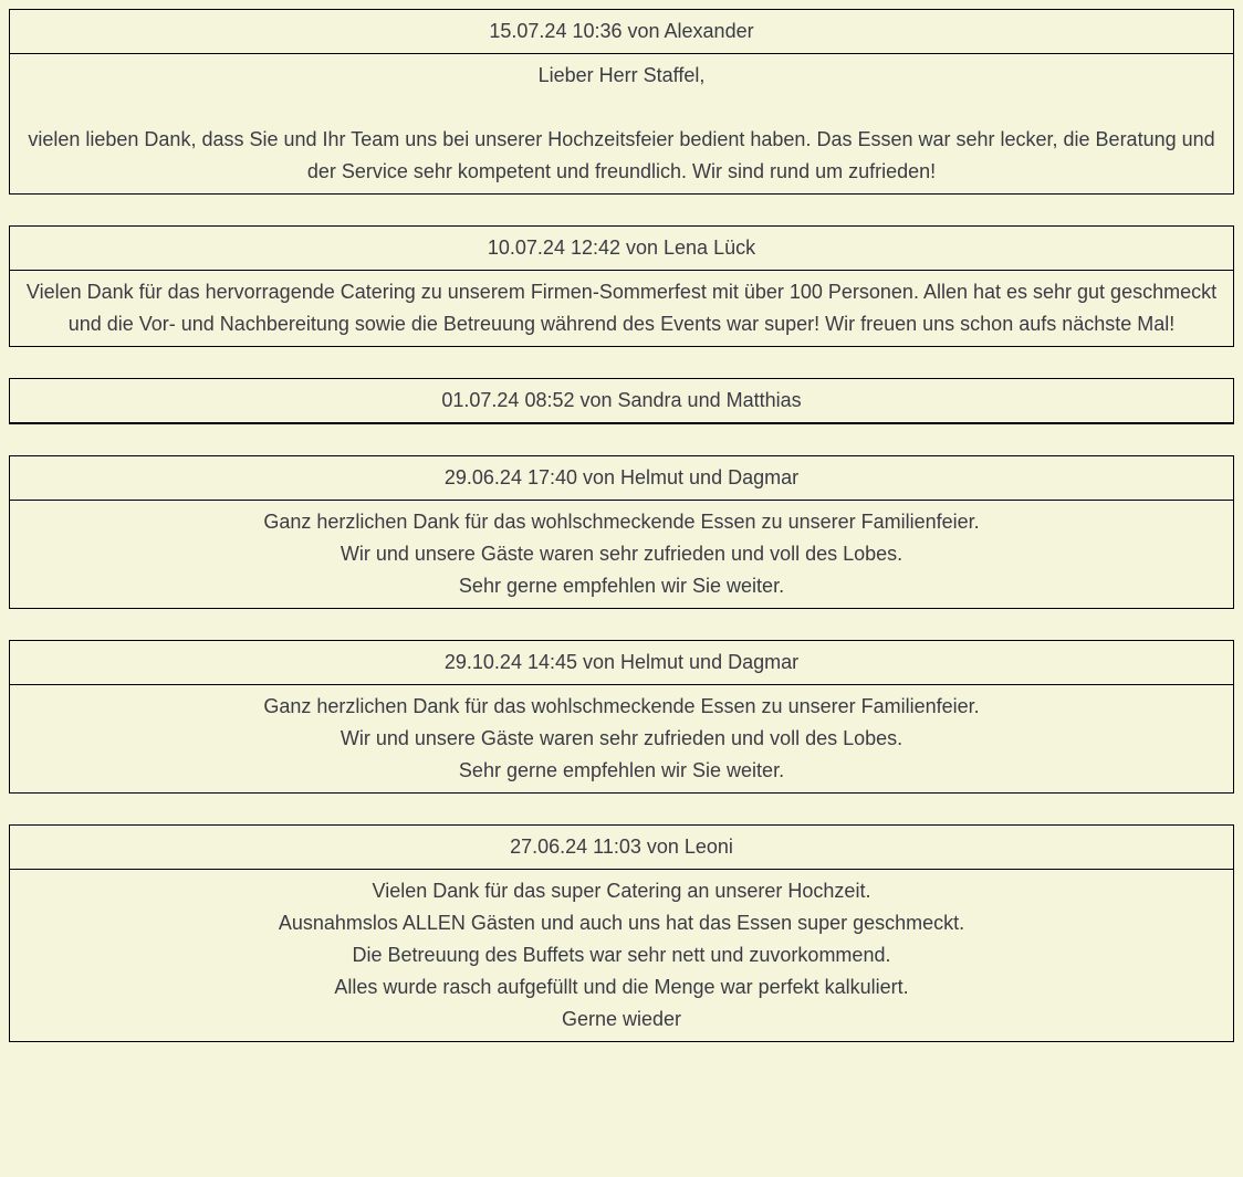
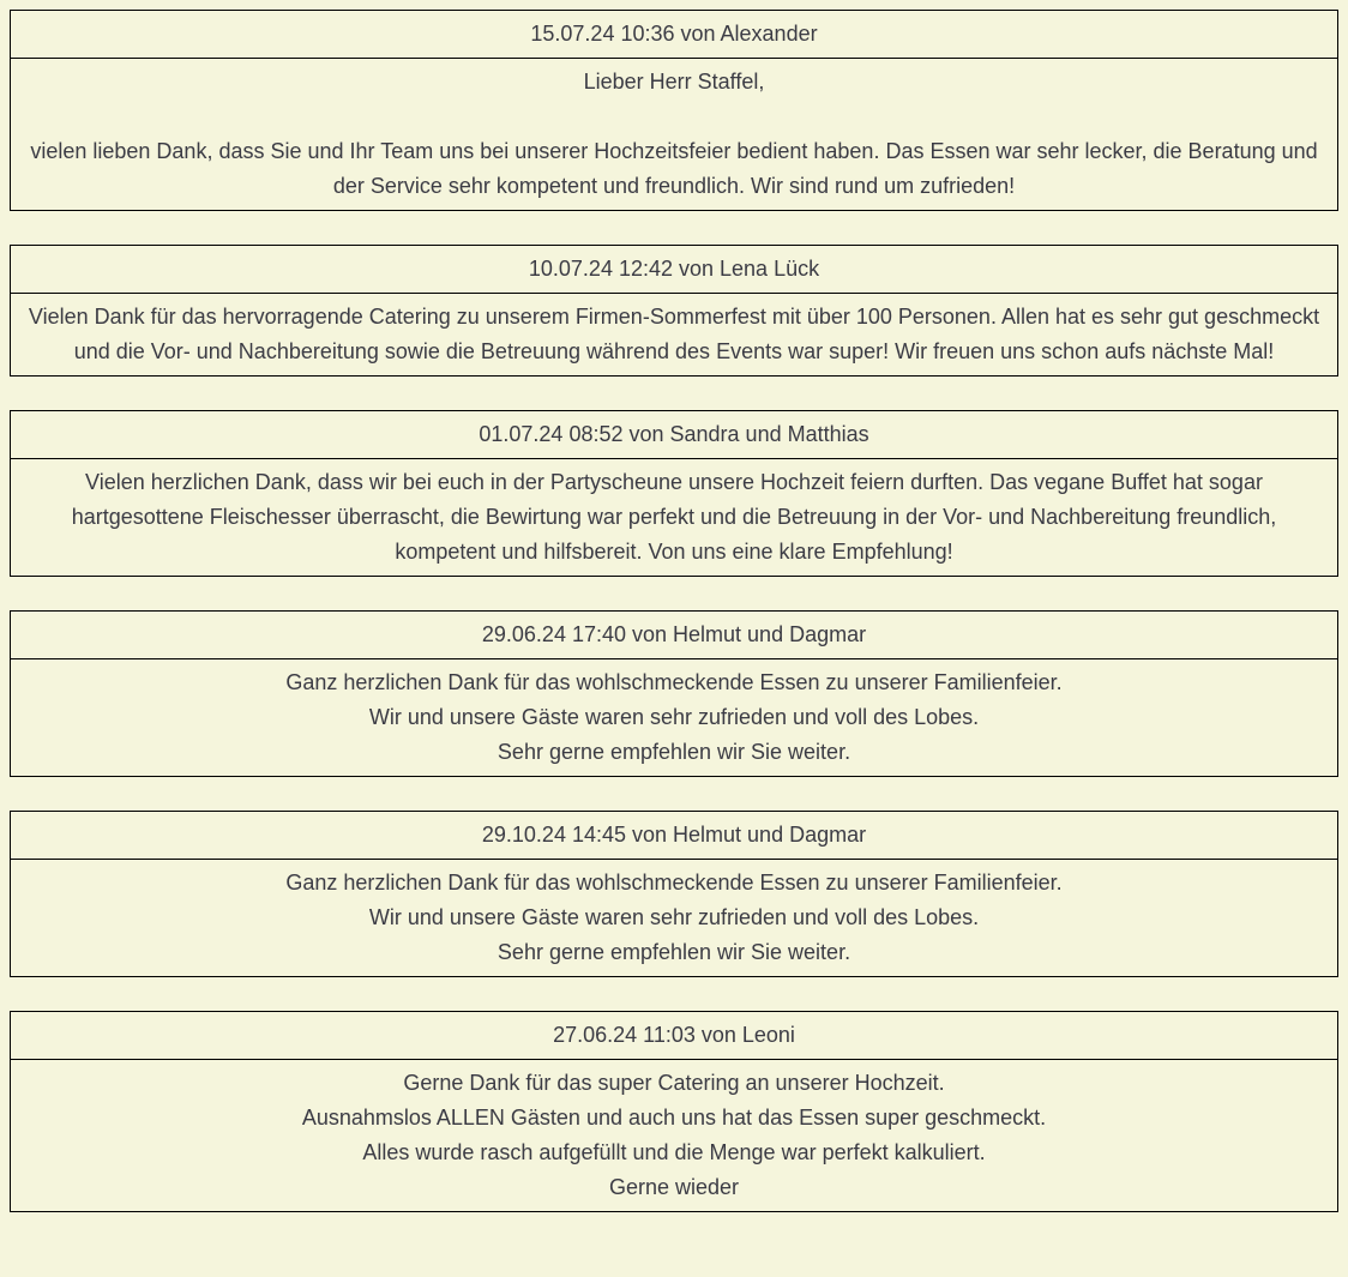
  15.07.24 10:36 von Alexander
  Lieber Herr Staffel,
  vielen lieben Dank, dass Sie und Ihr Team uns bei unserer Hochzeitsfeier bedient haben. Das Essen war sehr lecker, die Beratung und der Service sehr kompetent und freundlich. Wir sind rund um zufrieden!
  10.07.24 12:42 von Lena Lück
  Vielen Dank für das hervorragende Catering zu unserem Firmen-Sommerfest mit über 100 Personen. Allen hat es sehr gut geschmeckt und die Vor- und Nachbereitung sowie die Betreuung während des Events war super! Wir freuen uns schon aufs nächste Mal!
  01.07.24 08:52 von Sandra und Matthias
+ Vielen herzlichen Dank, dass wir bei euch in der Partyscheune unsere Hochzeit feiern durften. Das vegane Buffet hat sogar hartgesottene Fleischesser überrascht, die Bewirtung war perfekt und die Betreuung in der Vor- und Nachbereitung freundlich, kompetent und hilfsbereit. Von uns eine klare Empfehlung!
  29.06.24 17:40 von Helmut und Dagmar
  Ganz herzlichen Dank für das wohlschmeckende Essen zu unserer Familienfeier.
  Wir und unsere Gäste waren sehr zufrieden und voll des Lobes.
  Sehr gerne empfehlen wir Sie weiter.
  29.10.24 14:45 von Helmut und Dagmar
  Ganz herzlichen Dank für das wohlschmeckende Essen zu unserer Familienfeier.
  Wir und unsere Gäste waren sehr zufrieden und voll des Lobes.
  Sehr gerne empfehlen wir Sie weiter.
  27.06.24 11:03 von Leoni
- Vielen Dank für das super Catering an unserer Hochzeit.
+ Gerne Dank für das super Catering an unserer Hochzeit.
  Ausnahmslos ALLEN Gästen und auch uns hat das Essen super geschmeckt.
- Die Betreuung des Buffets war sehr nett und zuvorkommend.
  Alles wurde rasch aufgefüllt und die Menge war perfekt kalkuliert.
  Gerne wieder
